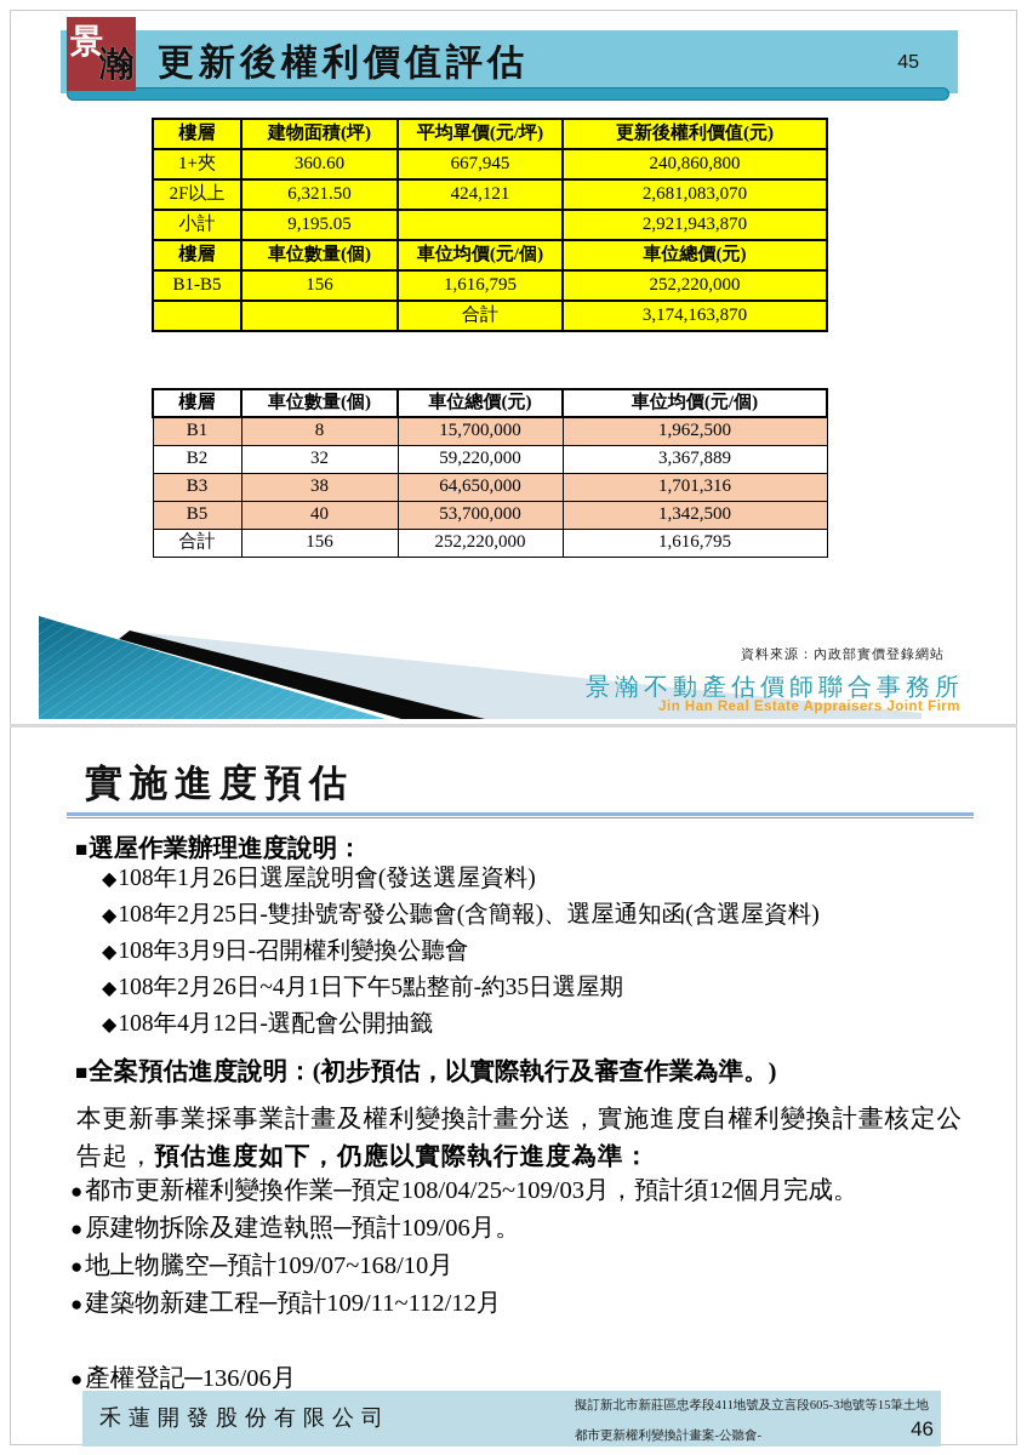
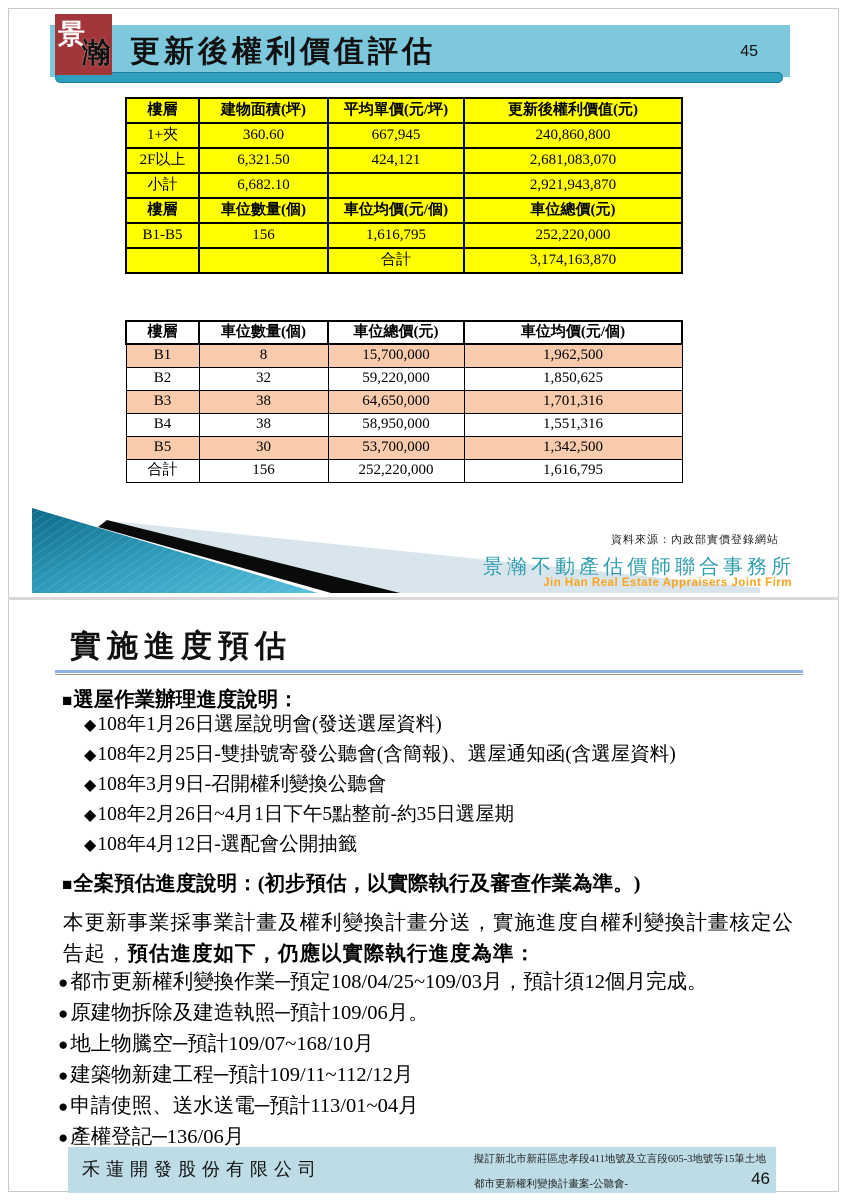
  更新後權利價值評估
  45
  景
  瀚
  樓層	建物面積(坪)	平均單價(元/坪)	更新後權利價值(元)
  1+夾	360.60	667,945	240,860,800
  2F以上	6,321.50	424,121	2,681,083,070
- 小計	9,195.05		2,921,943,870
+ 小計	6,682.10		2,921,943,870
  樓層	車位數量(個)	車位均價(元/個)	車位總價(元)
  B1-B5	156	1,616,795	252,220,000
  		合計	3,174,163,870
  樓層	車位數量(個)	車位總價(元)	車位均價(元/個)
  B1	8	15,700,000	1,962,500
- B2	32	59,220,000	3,367,889
+ B2	32	59,220,000	1,850,625
  B3	38	64,650,000	1,701,316
+ B4	38	58,950,000	1,551,316
- B5	40	53,700,000	1,342,500
+ B5	30	53,700,000	1,342,500
  合計	156	252,220,000	1,616,795
  資料來源：內政部實價登錄網站
  景瀚不動產估價師聯合事務所
  Jin Han Real Estate Appraisers Joint Firm
  實施進度預估
  ■選屋作業辦理進度說明：
  ◆108年1月26日選屋說明會(發送選屋資料)
  ◆108年2月25日-雙掛號寄發公聽會(含簡報)、選屋通知函(含選屋資料)
  ◆108年3月9日-召開權利變換公聽會
  ◆108年2月26日~4月1日下午5點整前-約35日選屋期
  ◆108年4月12日-選配會公開抽籤
  ■全案預估進度說明：(初步預估，以實際執行及審查作業為準。)
  本更新事業採事業計畫及權利變換計畫分送，實施進度自權利變換計畫核定公告起，預估進度如下，仍應以實際執行進度為準：
  ●都市更新權利變換作業─預定108/04/25~109/03月，預計須12個月完成。
  ●原建物拆除及建造執照─預計109/06月。
  ●地上物騰空─預計109/07~168/10月
  ●建築物新建工程─預計109/11~112/12月
+ ●申請使照、送水送電─預計113/01~04月
  ●產權登記─136/06月
  禾蓮開發股份有限公司
  擬訂新北市新莊區忠孝段411地號及立言段605-3地號等15筆土地
  都市更新權利變換計畫案-公聽會-
  46
